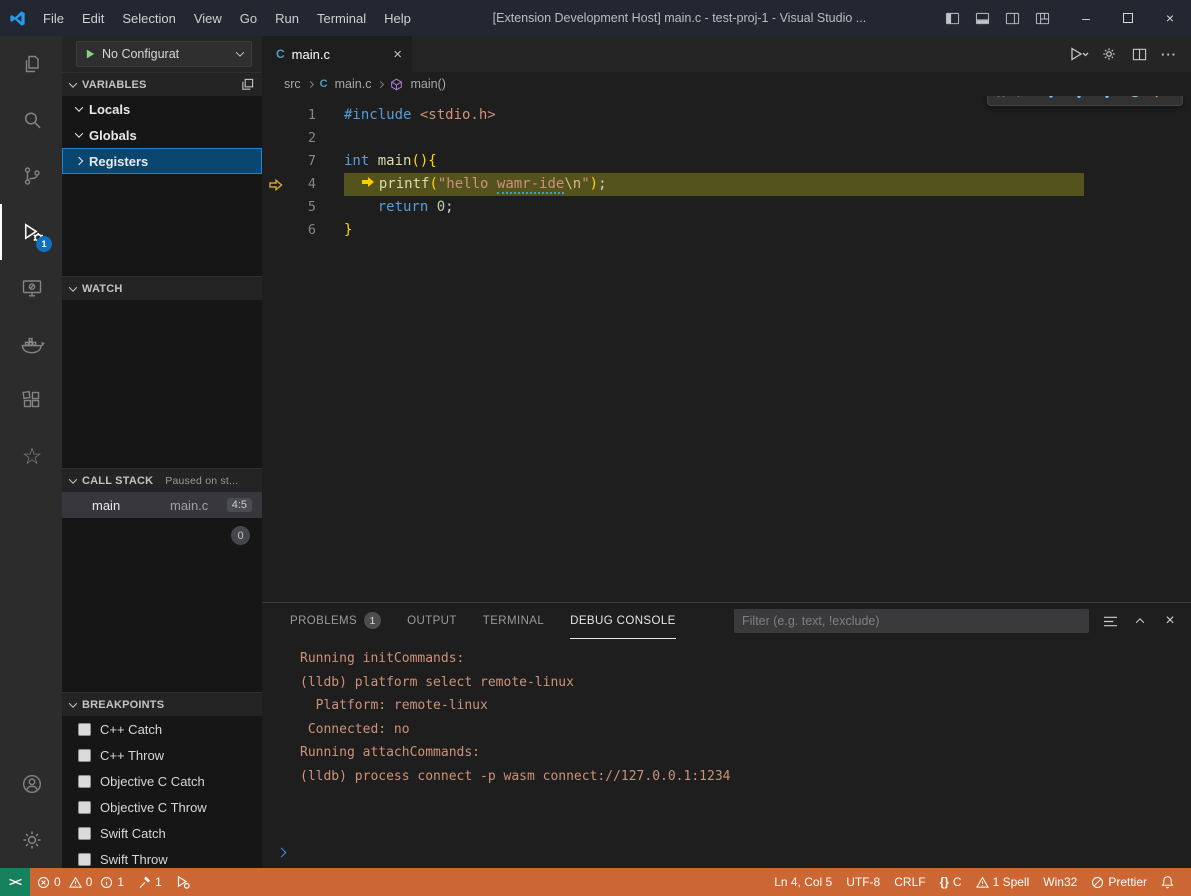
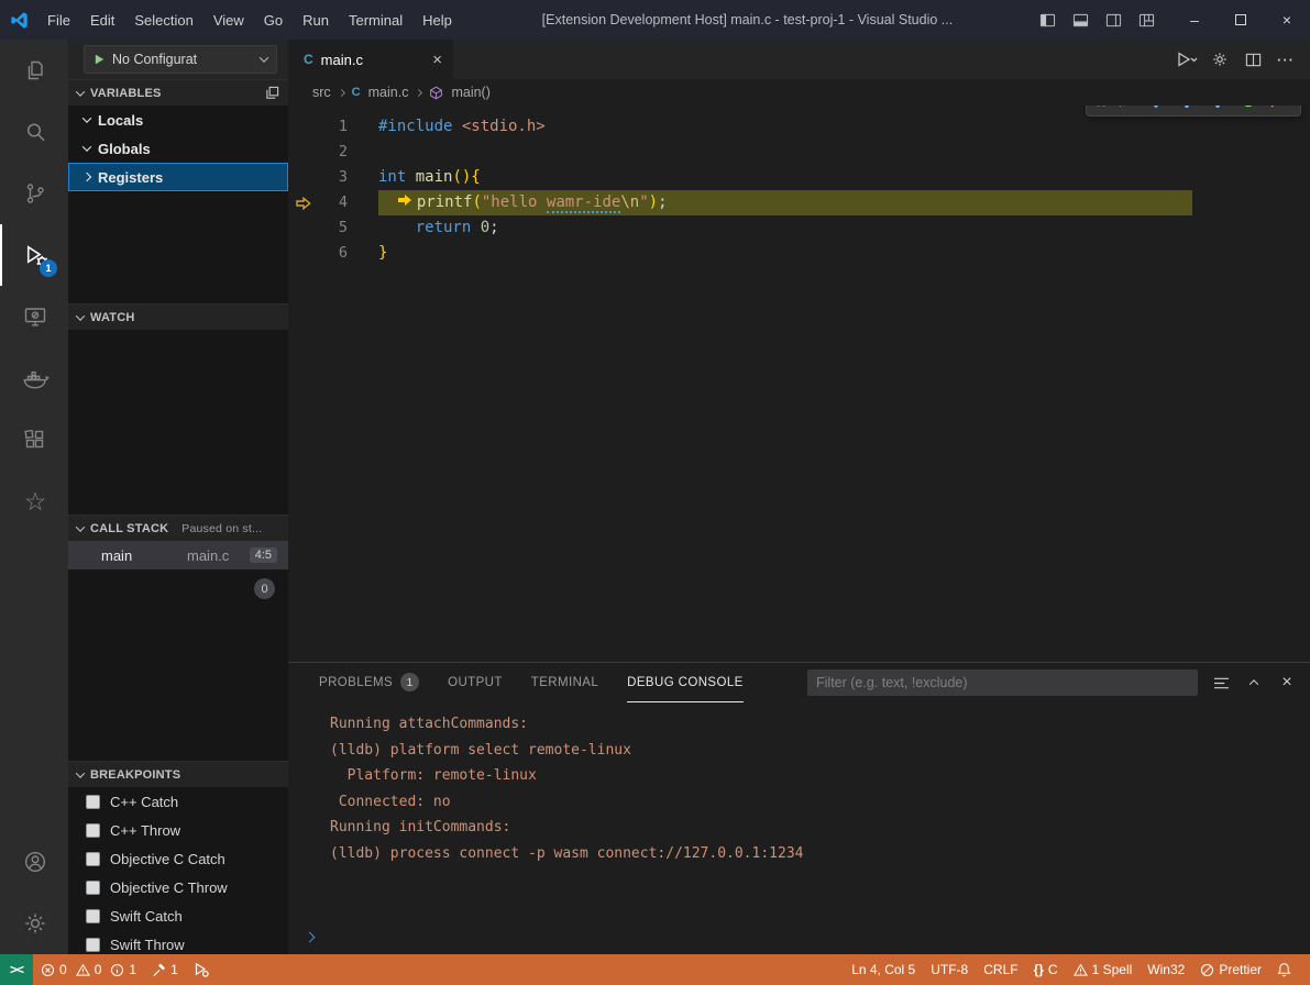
  File
  Edit
  Selection
  View
  Go
  Run
  Terminal
  Help
  [Extension Development Host] main.c - test-proj-1 - Visual Studio ...
  –
  ×
  1
  ☆
  No Configurat
  VARIABLES
  Locals
  Globals
  Registers
  WATCH
  CALL STACK
  Paused on st...
  main
  main.c
  4:5
  0
  BREAKPOINTS
  C++ Catch
  C++ Throw
  Objective C Catch
  Objective C Throw
  Swift Catch
  Swift Throw
  C
  main.c
  ×
  ···
  src
  C
  main.c
  main()
  1
  #include <stdio.h>
  2
- 7
+ 3
  int main(){
  4
  printf("hello wamr-ide\n");
  5
  return 0;
  6
  }
  PROBLEMS
  1
  OUTPUT
  TERMINAL
  DEBUG CONSOLE
  Filter (e.g. text, !exclude)
  ×
- Running initCommands:
+ Running attachCommands:
  (lldb) platform select remote-linux
  Platform: remote-linux
  Connected: no
- Running attachCommands:
+ Running initCommands:
  (lldb) process connect -p wasm connect://127.0.0.1:1234
  ><
  0
  0
  1
  1
  Ln 4, Col 5
  UTF-8
  CRLF
  {}
  C
  1 Spell
  Win32
  Prettier
